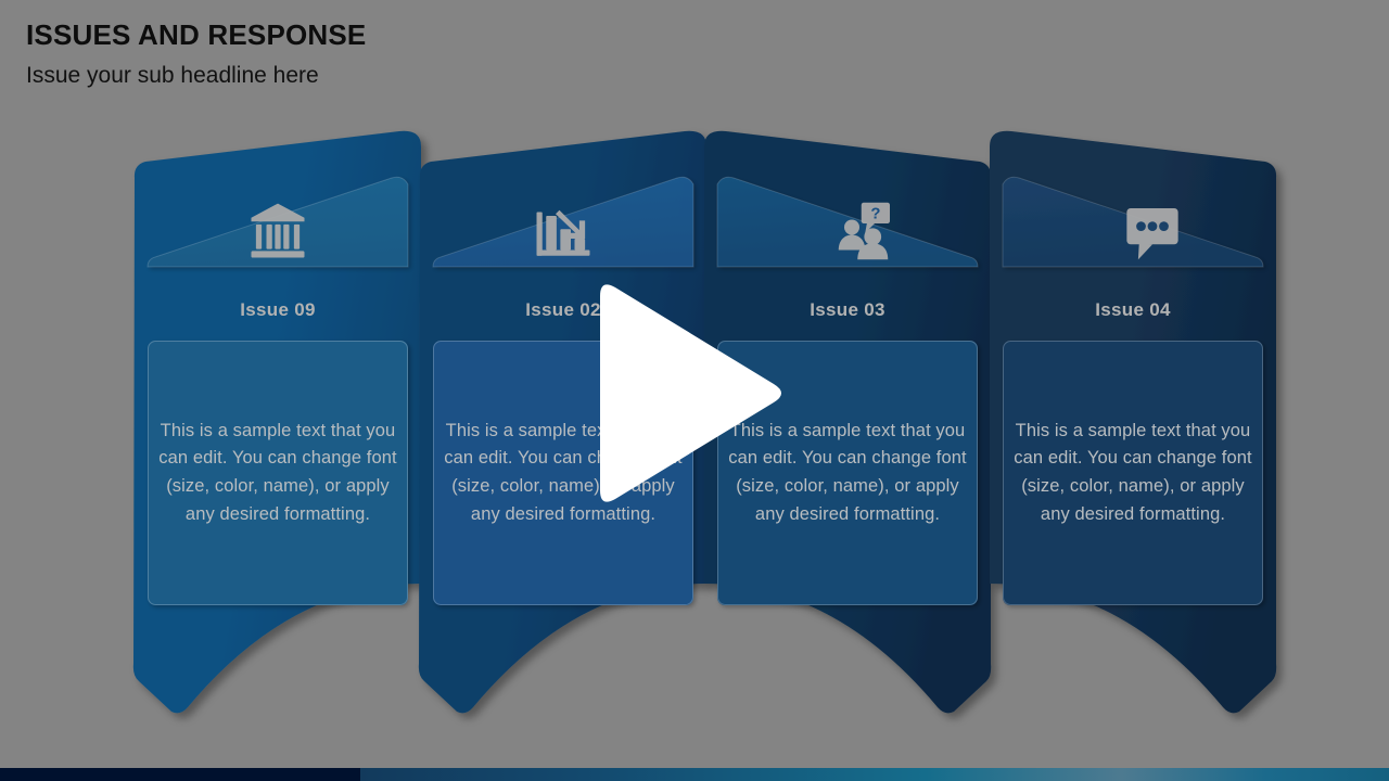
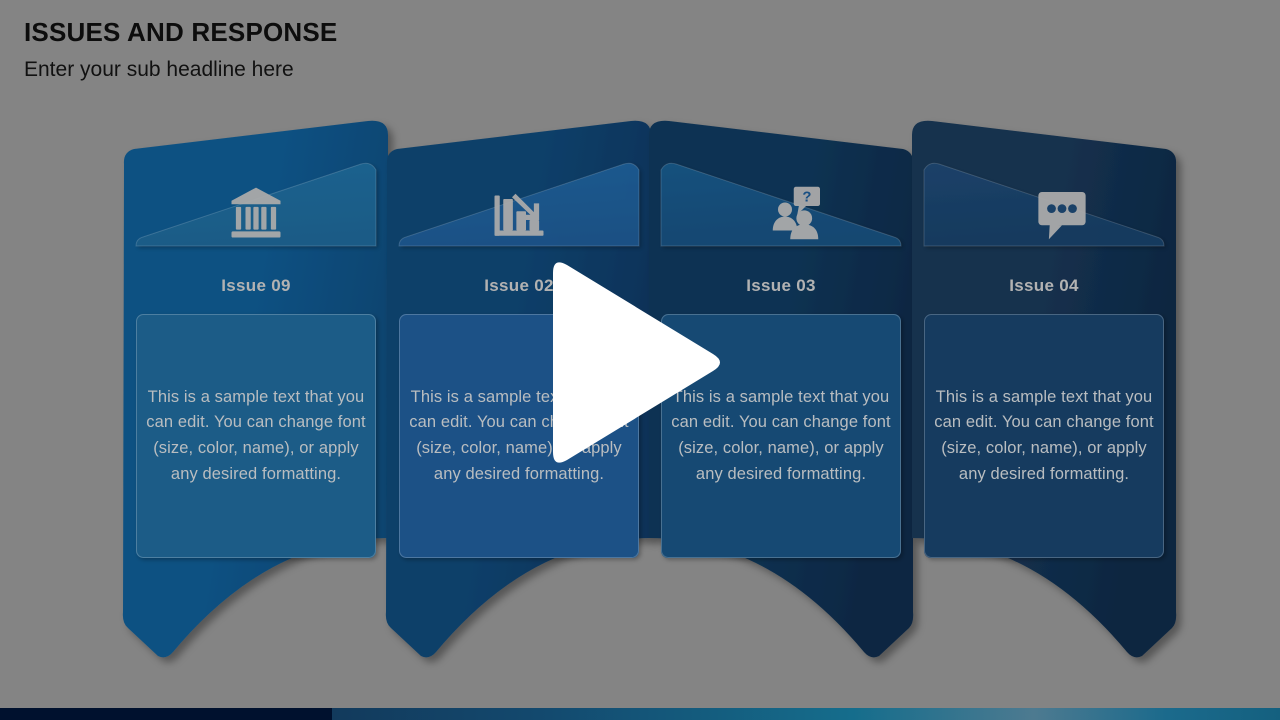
  ISSUES AND RESPONSE
- Issue your sub headline here
+ Enter your sub headline here
  Issue 09
  This is a sample text that you can edit. You can change font (size, color, name), or apply any desired formatting.
  Issue 02
  This is a sample te can edit. You can c (size, color, name) apply any desired formatting.
  ?
  Issue 03
  This is a sample text that you can edit. You can change font (size, color, name), or apply any desired formatting.
  Issue 04
  This is a sample text that you can edit. You can change font (size, color, name), or apply any desired formatting.
